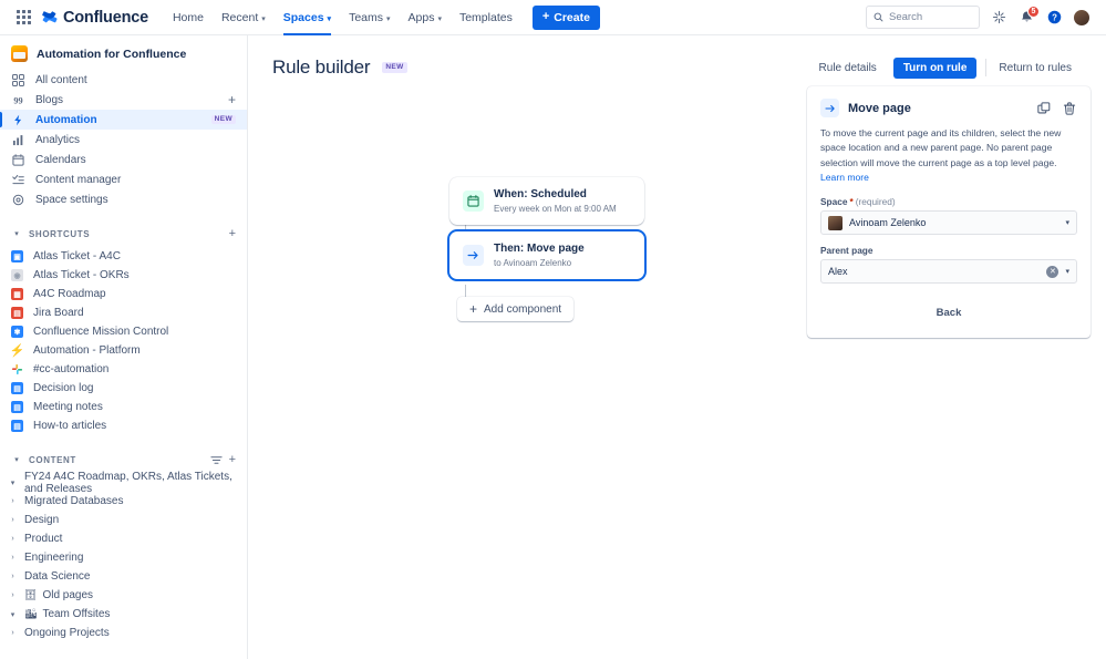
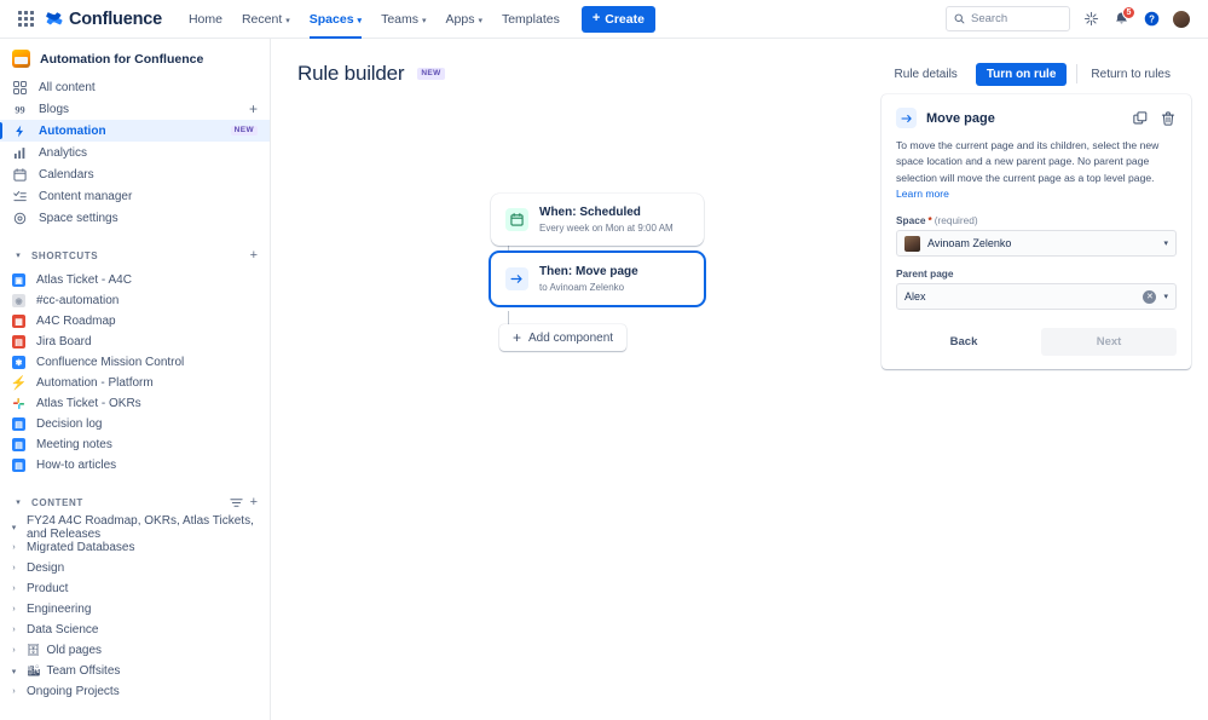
  Confluence
  Home
  Recent
  Spaces
  Teams
  Apps
  Templates
  +
  Create
  Search
  ?
  Automation for Confluence
  All content
  99
  Blogs
  +
  Automation
  Analytics
  Calendars
  Content manager
  Space settings
  SHORTCUTS
  +
  Atlas Ticket - A4C
- Atlas Ticket - OKRs
+ #cc-automation
  A4C Roadmap
  Jira Board
  Confluence Mission Control
  ⚡
  Automation - Platform
- #cc-automation
+ Atlas Ticket - OKRs
  Decision log
  Meeting notes
  How-to articles
  CONTENT
  +
  FY24 A4C Roadmap, OKRs, Atlas Tickets, and Releases
  Migrated Databases
  Design
  Product
  Engineering
  Data Science
  🗄
  Old pages
  🏙
  Team Offsites
  Ongoing Projects
  Rule builder
  Rule details
  Turn on rule
  Return to rules
  When: Scheduled
  Every week on Mon at 9:00 AM
  Then: Move page
  to Avinoam Zelenko
  +
  Add component
  Move page
  To move the current page and its children, select the new space location and a new parent page. No parent page selection will move the current page as a top level page. Learn more
  Space
  *
  (required)
  Avinoam Zelenko
  Parent page
  Alex
  Back
+ Next
